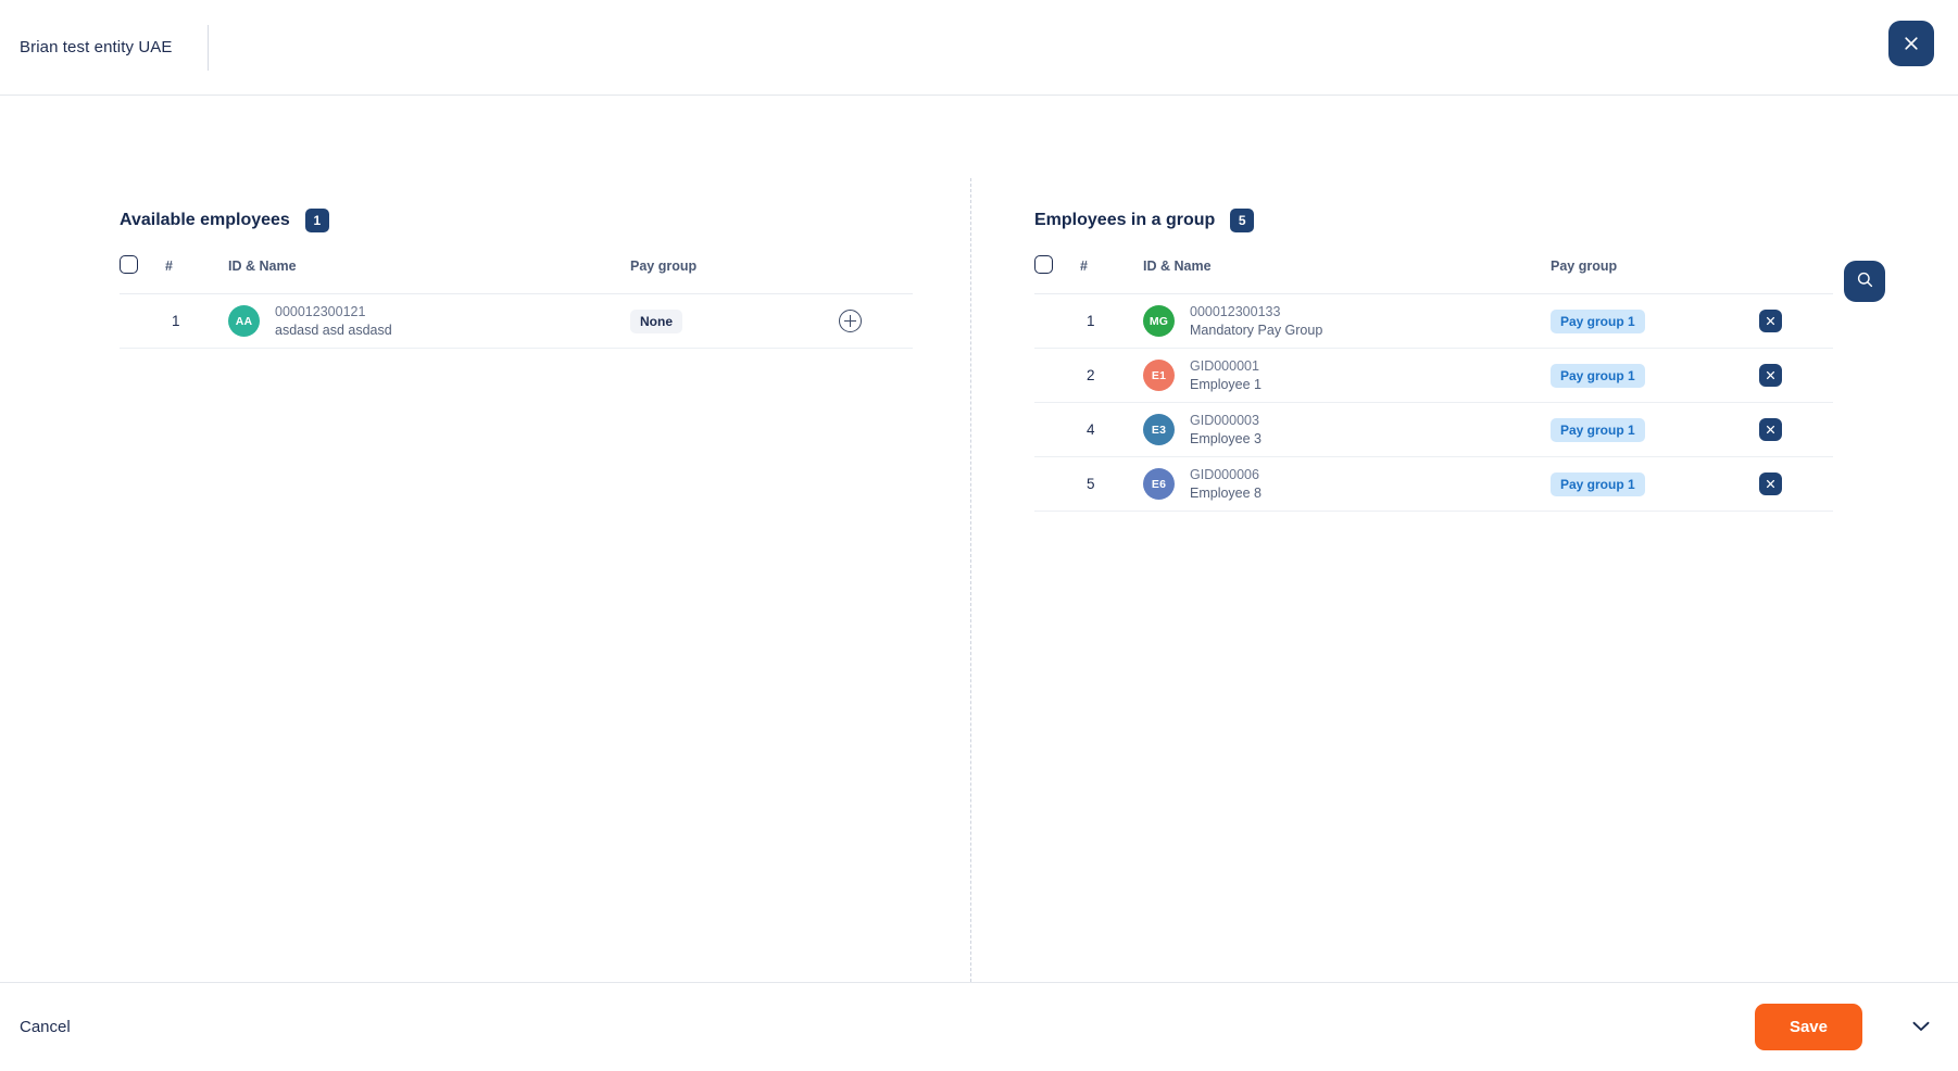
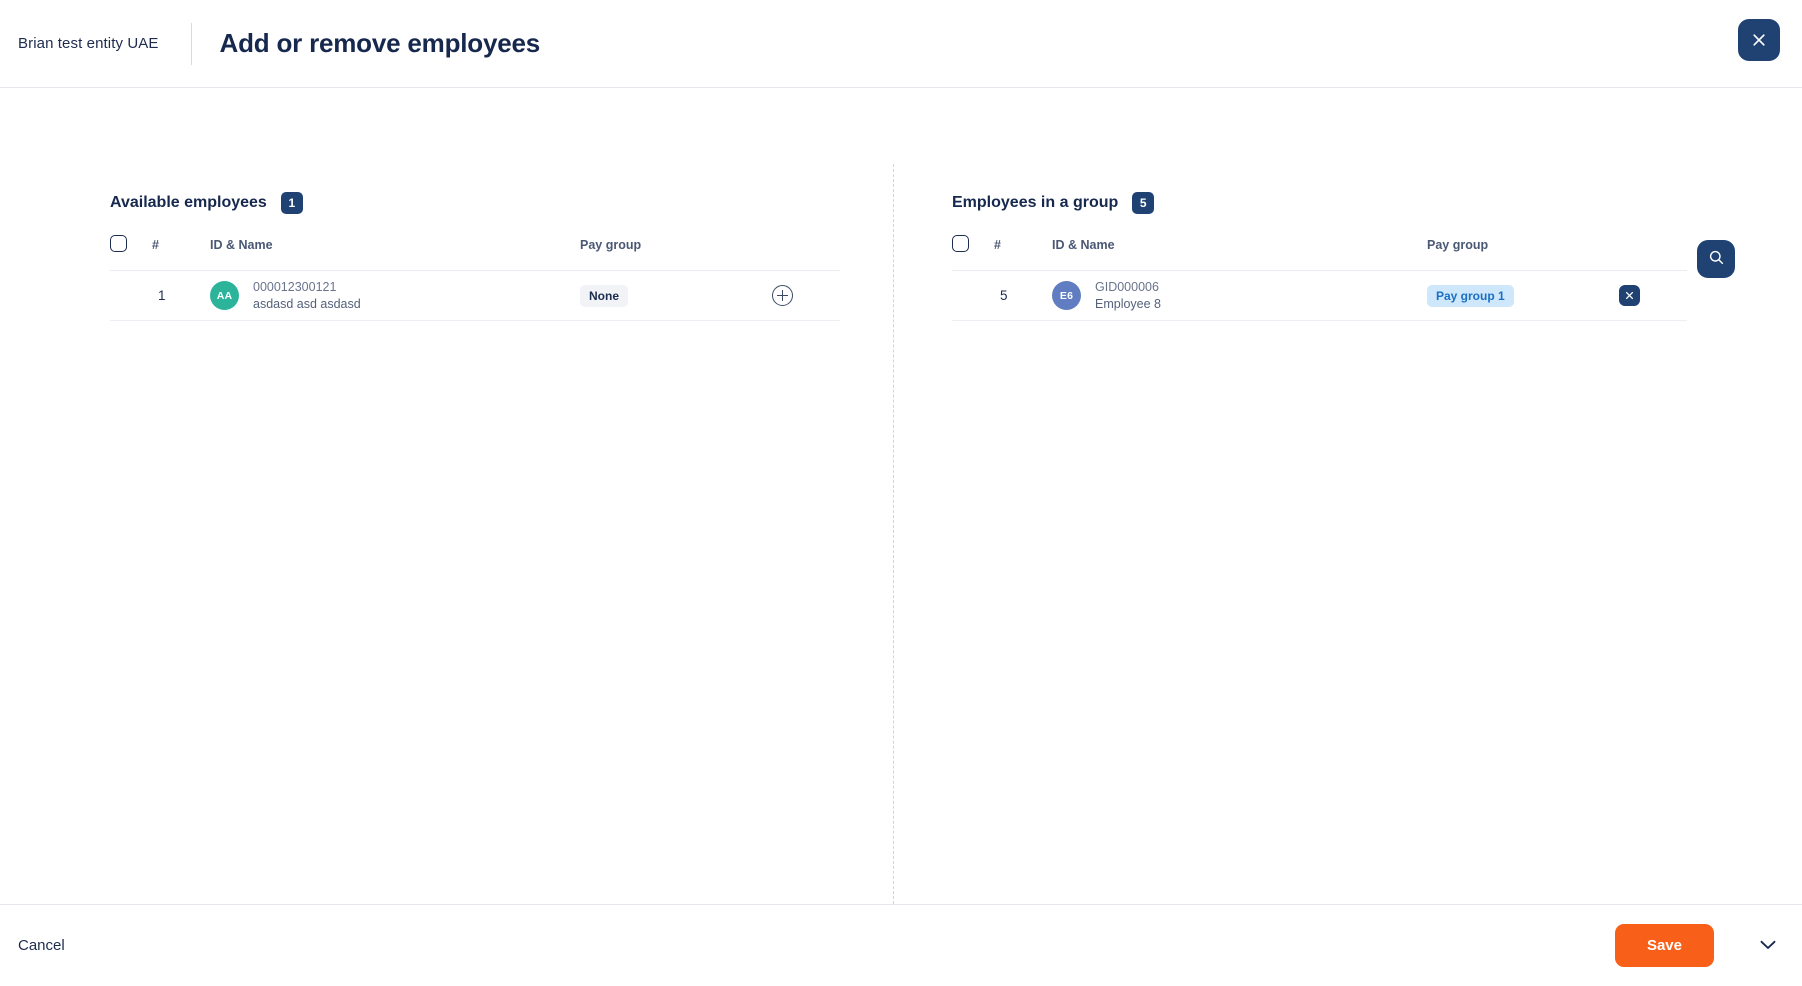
  Brian test entity UAE
+ Add or remove employees
  Available employees
  1
  	#	ID & Name	Pay group
  	1	AA 000012300121 asdasd asd asdasd	None
  Employees in a group
  5
  	#	ID & Name	Pay group
- 	1	MG 000012300133 Mandatory Pay Group	Pay group 1
- 	2	E1 GID000001 Employee 1	Pay group 1
- 	4	E3 GID000003 Employee 3	Pay group 1
  	5	E6 GID000006 Employee 8	Pay group 1
  Cancel
  Save
